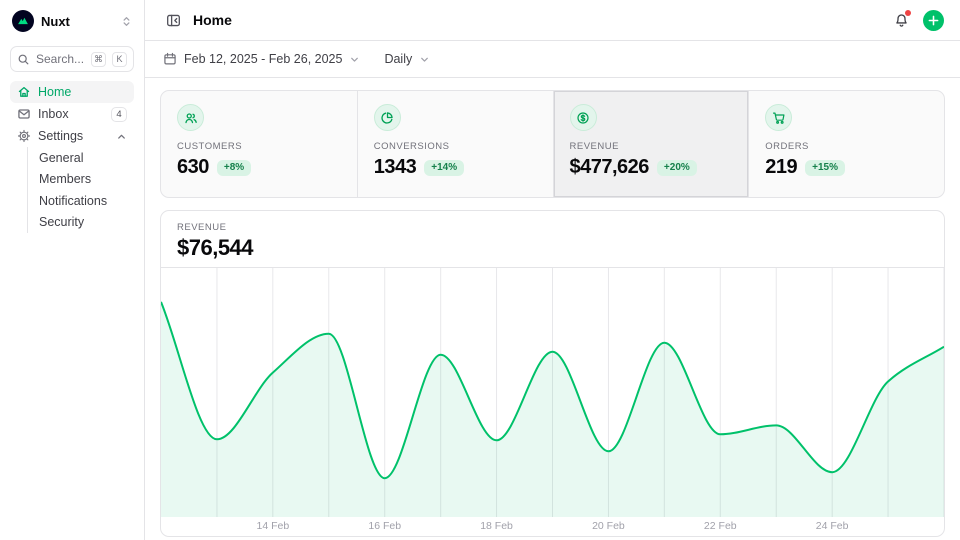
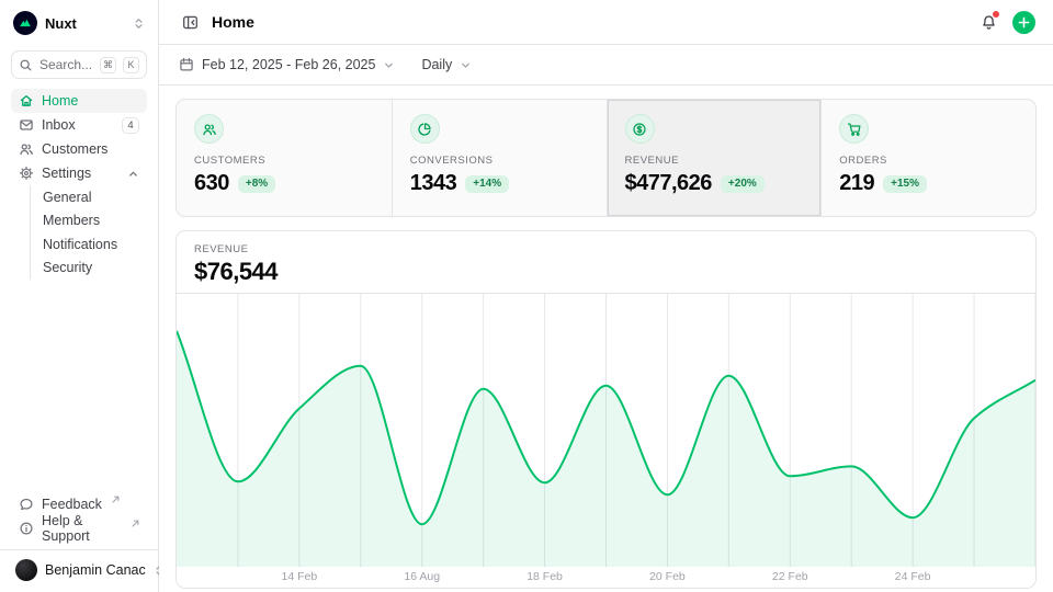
  Nuxt
  Search...
  ⌘
  K
  Home
  Inbox
  4
+ Customers
  Settings
  General
  Members
  Notifications
  Security
+ Feedback
+ Help & Support
+ Benjamin Canac
  Home
  Feb 12, 2025 - Feb 26, 2025
  Daily
  CUSTOMERS
  630
  +8%
  CONVERSIONS
  1343
  +14%
  REVENUE
  $477,626
  +20%
  ORDERS
  219
  +15%
  REVENUE
  $76,544
  14 Feb
- 16 Feb
+ 16 Aug
  18 Feb
  20 Feb
  22 Feb
  24 Feb
